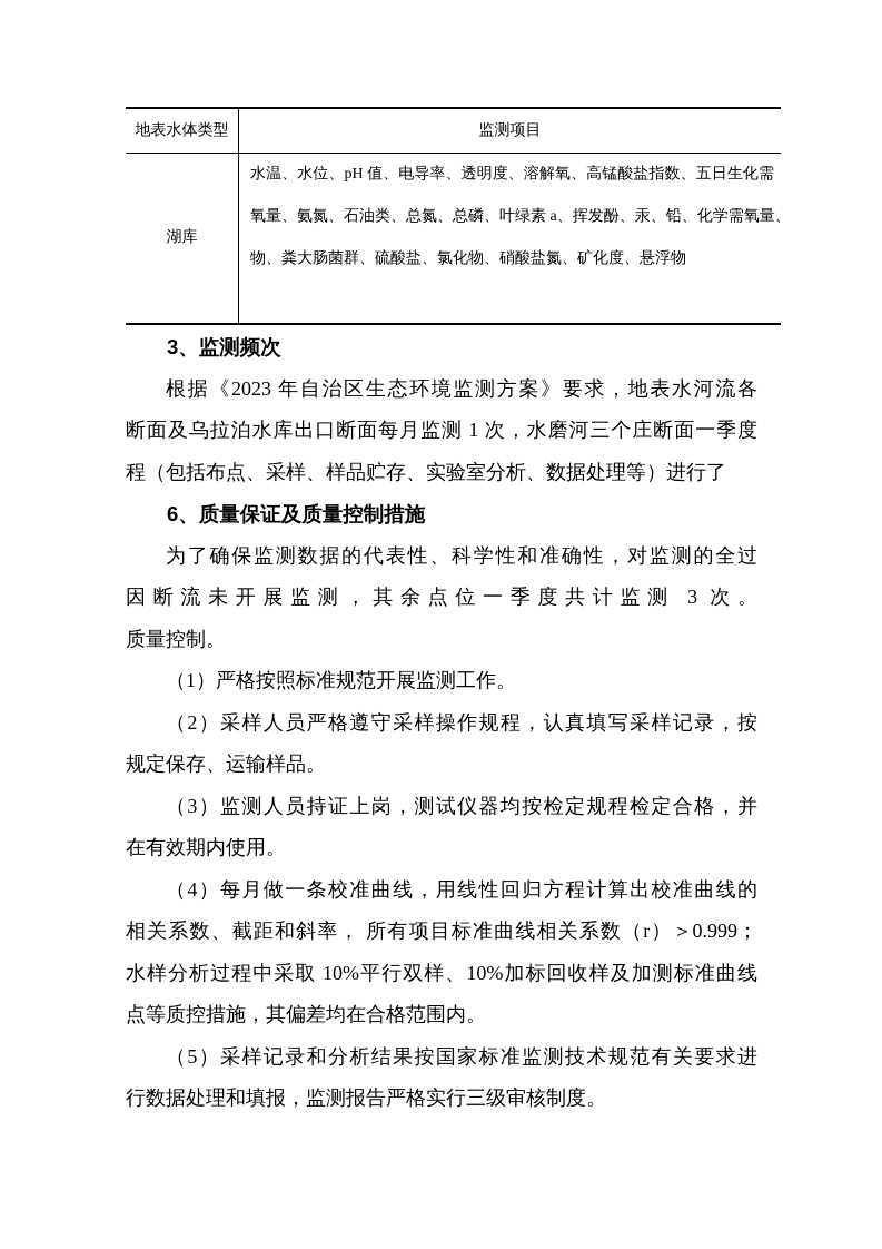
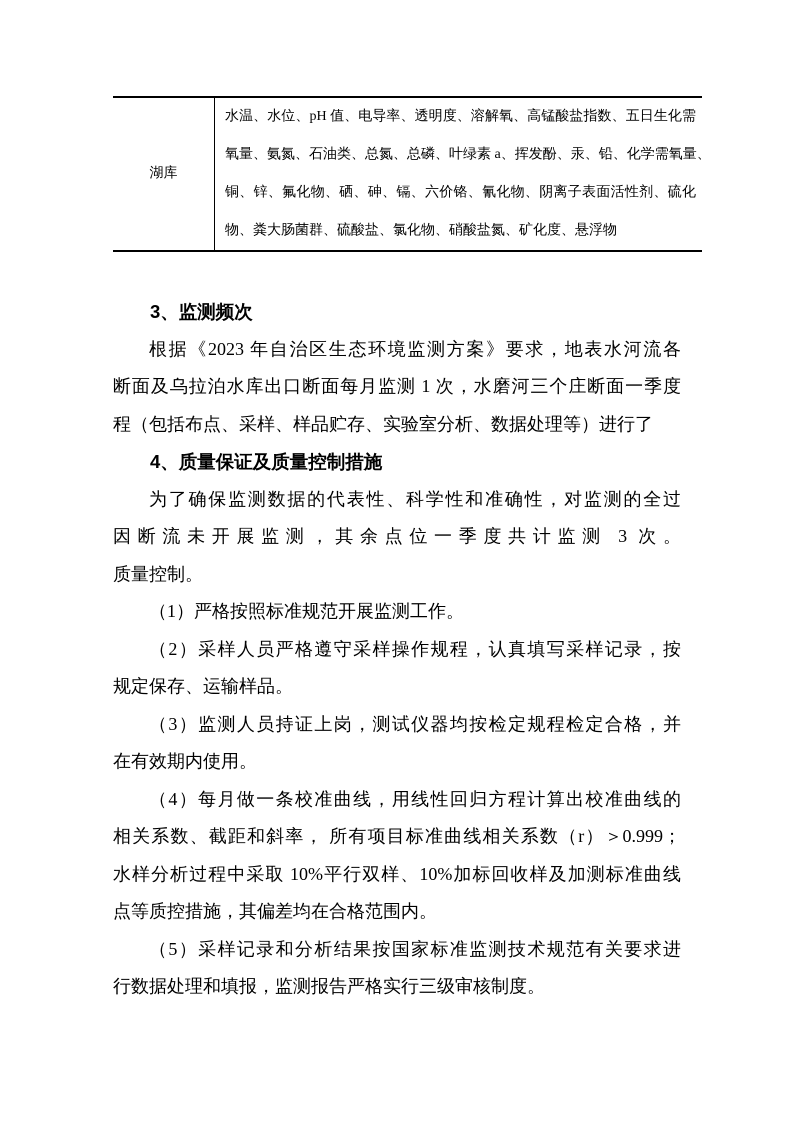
- 地表水体类型
- 监测项目
  湖库
  水温、水位、pH 值、电导率、透明度、溶解氧、高锰酸盐指数、五日生化需
  氧量、氨氮、石油类、总氮、总磷、叶绿素 a、挥发酚、汞、铅、化学需氧量、
+ 铜、锌、氟化物、硒、砷、镉、六价铬、氰化物、阴离子表面活性剂、硫化
  物、粪大肠菌群、硫酸盐、氯化物、硝酸盐氮、矿化度、悬浮物
  3、监测频次
  根据《2023 年自治区生态环境监测方案》要求，地表水河流各
  断面及乌拉泊水库出口断面每月监测 1 次，水磨河三个庄断面一季度
  程（包括布点、采样、样品贮存、实验室分析、数据处理等）进行了
- 6、质量保证及质量控制措施
+ 4、质量保证及质量控制措施
  为了确保监测数据的代表性、科学性和准确性，对监测的全过
  因断流未开展监测，其余点位一季度共计监测 3 次。
  质量控制。
  （1）严格按照标准规范开展监测工作。
  （2）采样人员严格遵守采样操作规程，认真填写采样记录，按
  规定保存、运输样品。
  （3）监测人员持证上岗，测试仪器均按检定规程检定合格，并
  在有效期内使用。
  （4）每月做一条校准曲线，用线性回归方程计算出校准曲线的
  相关系数、截距和斜率， 所有项目标准曲线相关系数（r）＞0.999；
  水样分析过程中采取 10%平行双样、10%加标回收样及加测标准曲线
  点等质控措施，其偏差均在合格范围内。
  （5）采样记录和分析结果按国家标准监测技术规范有关要求进
  行数据处理和填报，监测报告严格实行三级审核制度。
